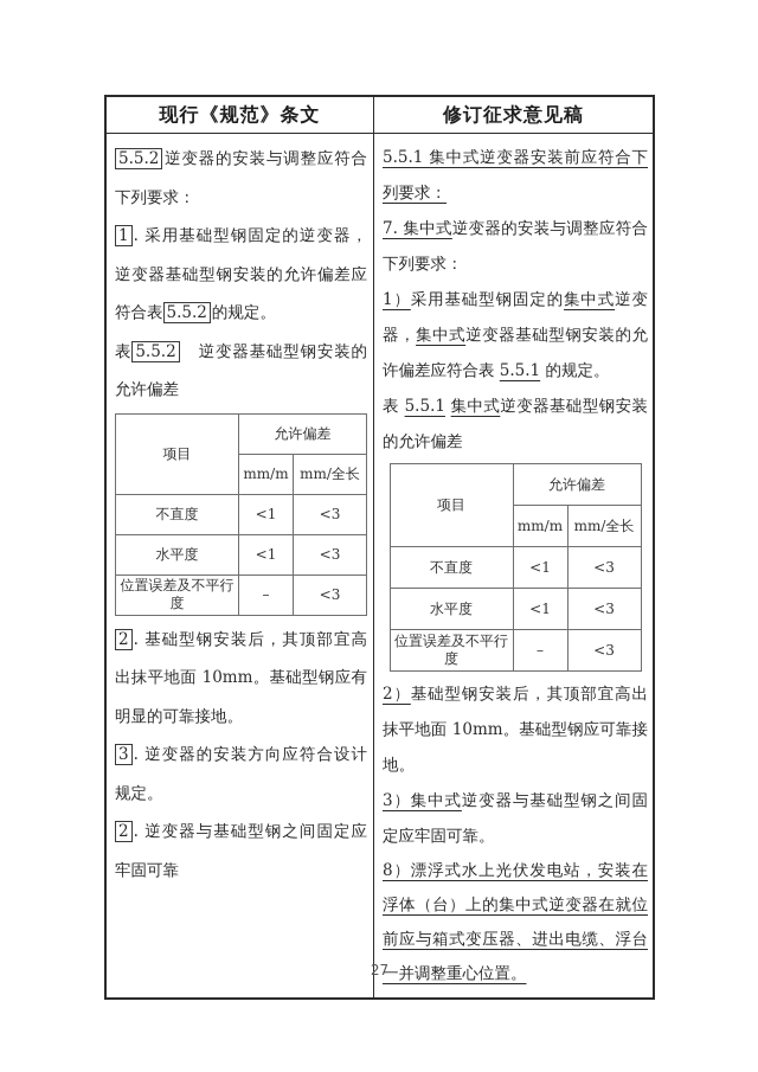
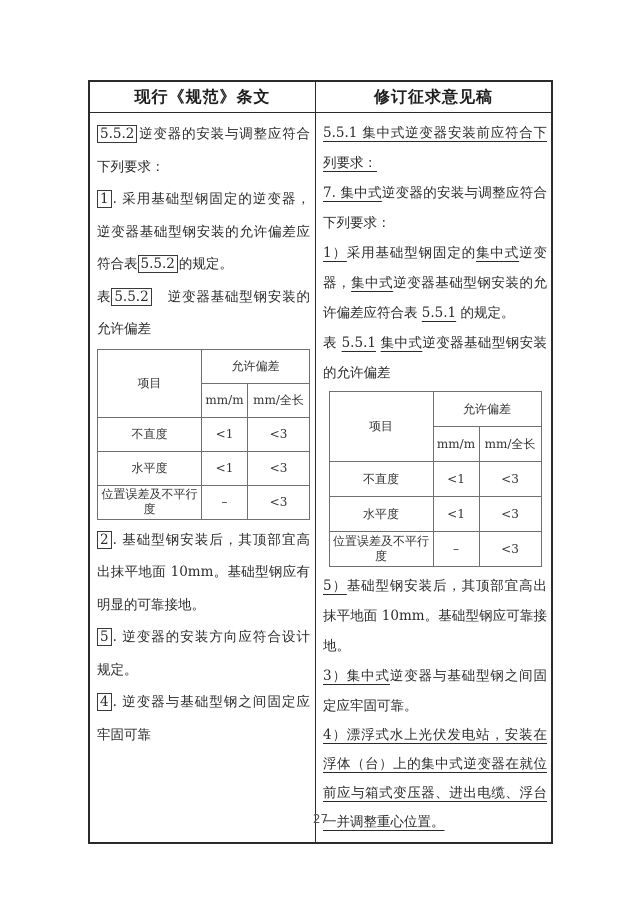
  现行《规范》条文
  修订征求意见稿
  5.5.2 逆变器的安装与调整应符合下列要求：
  1 . 采用基础型钢固定的逆变器，逆变器基础型钢安装的允许偏差应符合表 5.5.2 的规定。
  表 5.5.2 逆变器基础型钢安装的允许偏差
  项目	允许偏差
  mm/m	mm/全长
  不直度	<1	<3
  水平度	<1	<3
  位置误差及不平行度	–	<3
  2 . 基础型钢安装后，其顶部宜高出抹平地面 10mm。基础型钢应有明显的可靠接地。
- 3 . 逆变器的安装方向应符合设计规定。
+ 5 . 逆变器的安装方向应符合设计规定。
- 2 . 逆变器与基础型钢之间固定应牢固可靠
+ 4 . 逆变器与基础型钢之间固定应牢固可靠
  5.5.1 集中式逆变器安装前应符合下列要求：
  7. 集中式逆变器的安装与调整应符合下列要求：
  1）采用基础型钢固定的集中式逆变器，集中式逆变器基础型钢安装的允许偏差应符合表 5.5.1 的规定。
  表 5.5.1 集中式逆变器基础型钢安装的允许偏差
  项目	允许偏差
  mm/m	mm/全长
  不直度	<1	<3
  水平度	<1	<3
  位置误差及不平行度	–	<3
- 2）基础型钢安装后，其顶部宜高出抹平地面 10mm。基础型钢应可靠接地。
+ 5）基础型钢安装后，其顶部宜高出抹平地面 10mm。基础型钢应可靠接地。
  3）集中式逆变器与基础型钢之间固定应牢固可靠。
- 8）漂浮式水上光伏发电站，安装在浮体（台）上的集中式逆变器在就位前应与箱式变压器、进出电缆、浮台一并调整重心位置。
+ 4）漂浮式水上光伏发电站，安装在浮体（台）上的集中式逆变器在就位前应与箱式变压器、进出电缆、浮台一并调整重心位置。
  27
